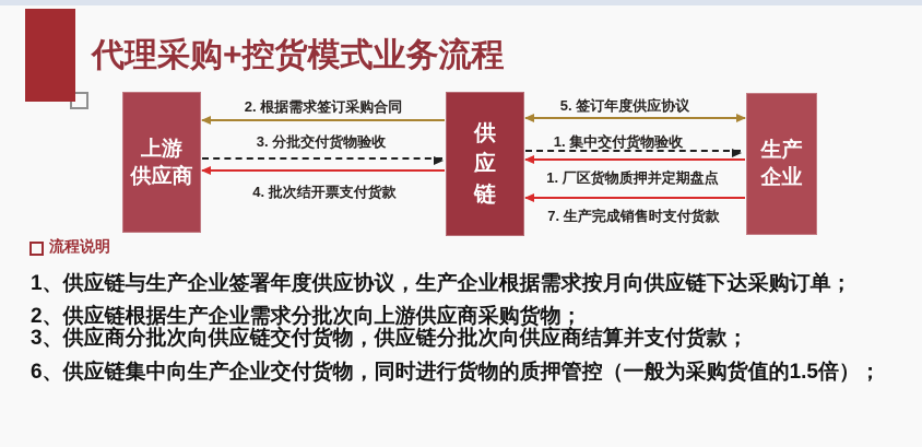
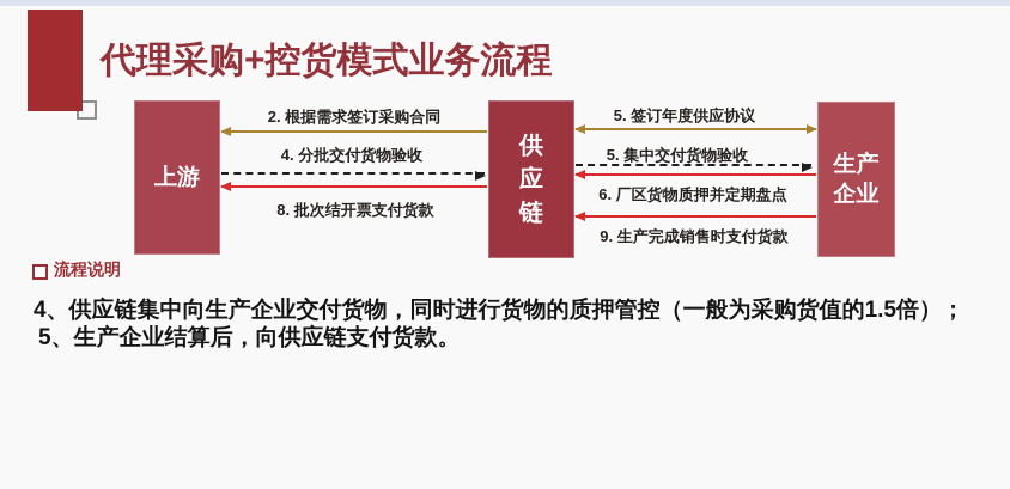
  代理采购+控货模式业务流程
  上游
- 供应商
  供
  应
  链
  生产
  企业
  2. 根据需求签订采购合同
- 3. 分批交付货物验收
+ 4. 分批交付货物验收
- 4. 批次结开票支付货款
+ 8. 批次结开票支付货款
  5. 签订年度供应协议
- 1. 集中交付货物验收
+ 5. 集中交付货物验收
- 1. 厂区货物质押并定期盘点
+ 6. 厂区货物质押并定期盘点
- 7. 生产完成销售时支付货款
+ 9. 生产完成销售时支付货款
  流程说明
- 1、供应链与生产企业签署年度供应协议，生产企业根据需求按月向供应链下达采购订单；
- 2、供应链根据生产企业需求分批次向上游供应商采购货物；
- 3、供应商分批次向供应链交付货物，供应链分批次向供应商结算并支付货款；
- 6、供应链集中向生产企业交付货物，同时进行货物的质押管控（一般为采购货值的1.5倍）；
+ 4、供应链集中向生产企业交付货物，同时进行货物的质押管控（一般为采购货值的1.5倍）；
+ 5、生产企业结算后，向供应链支付货款。
